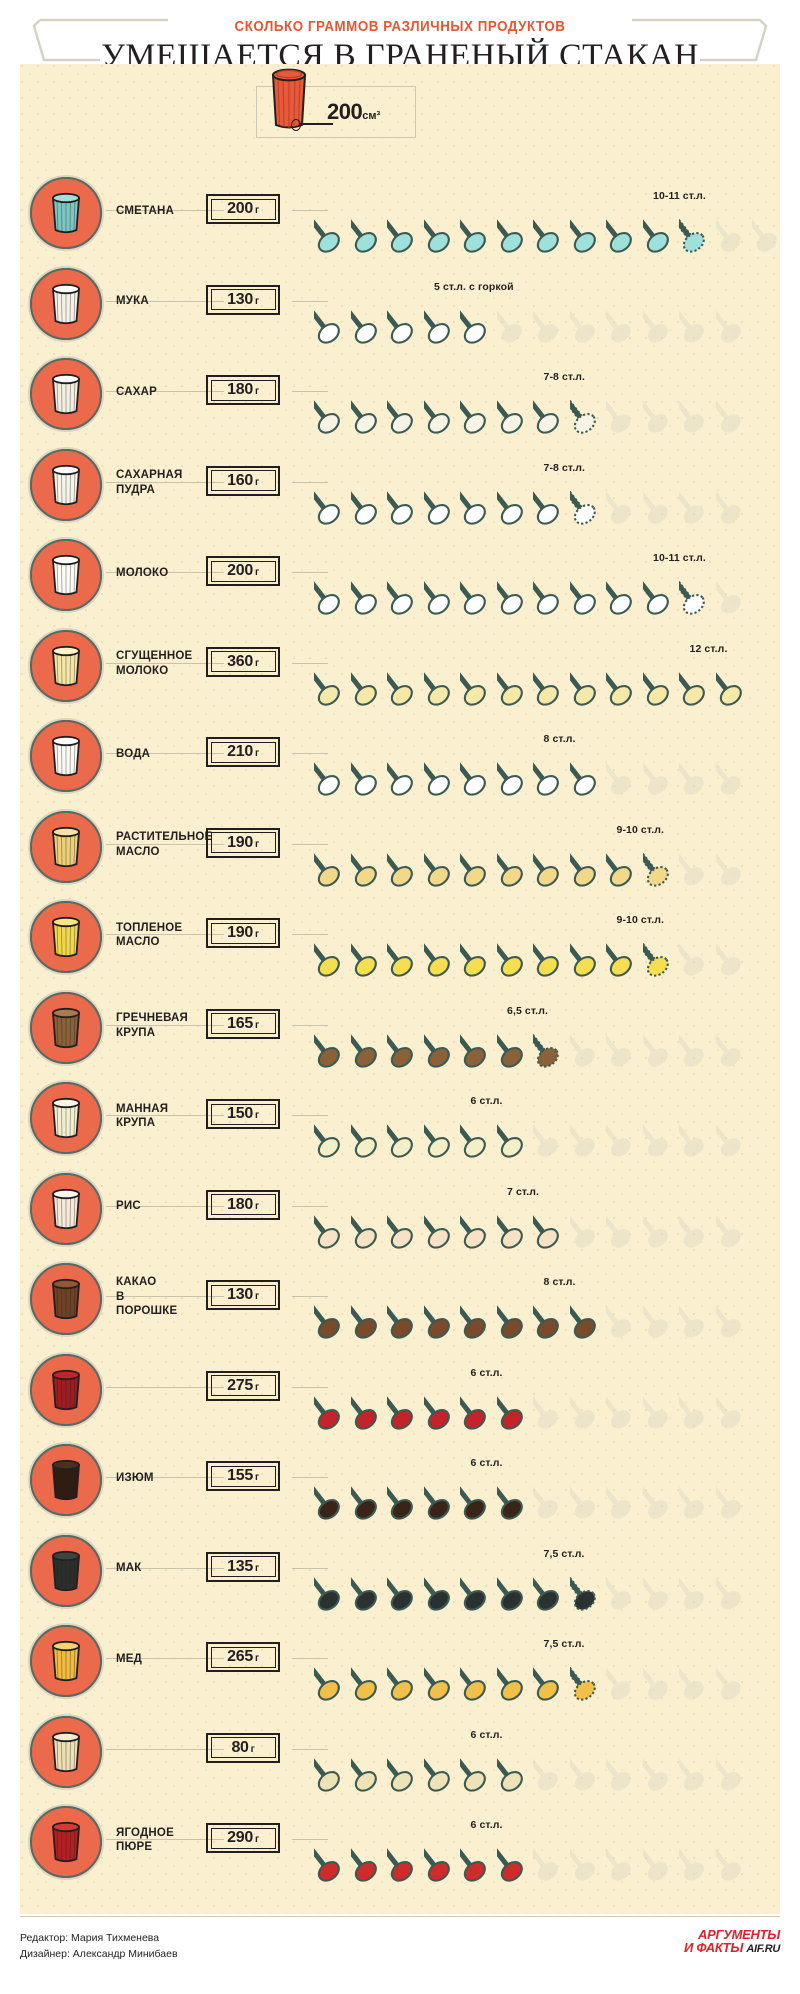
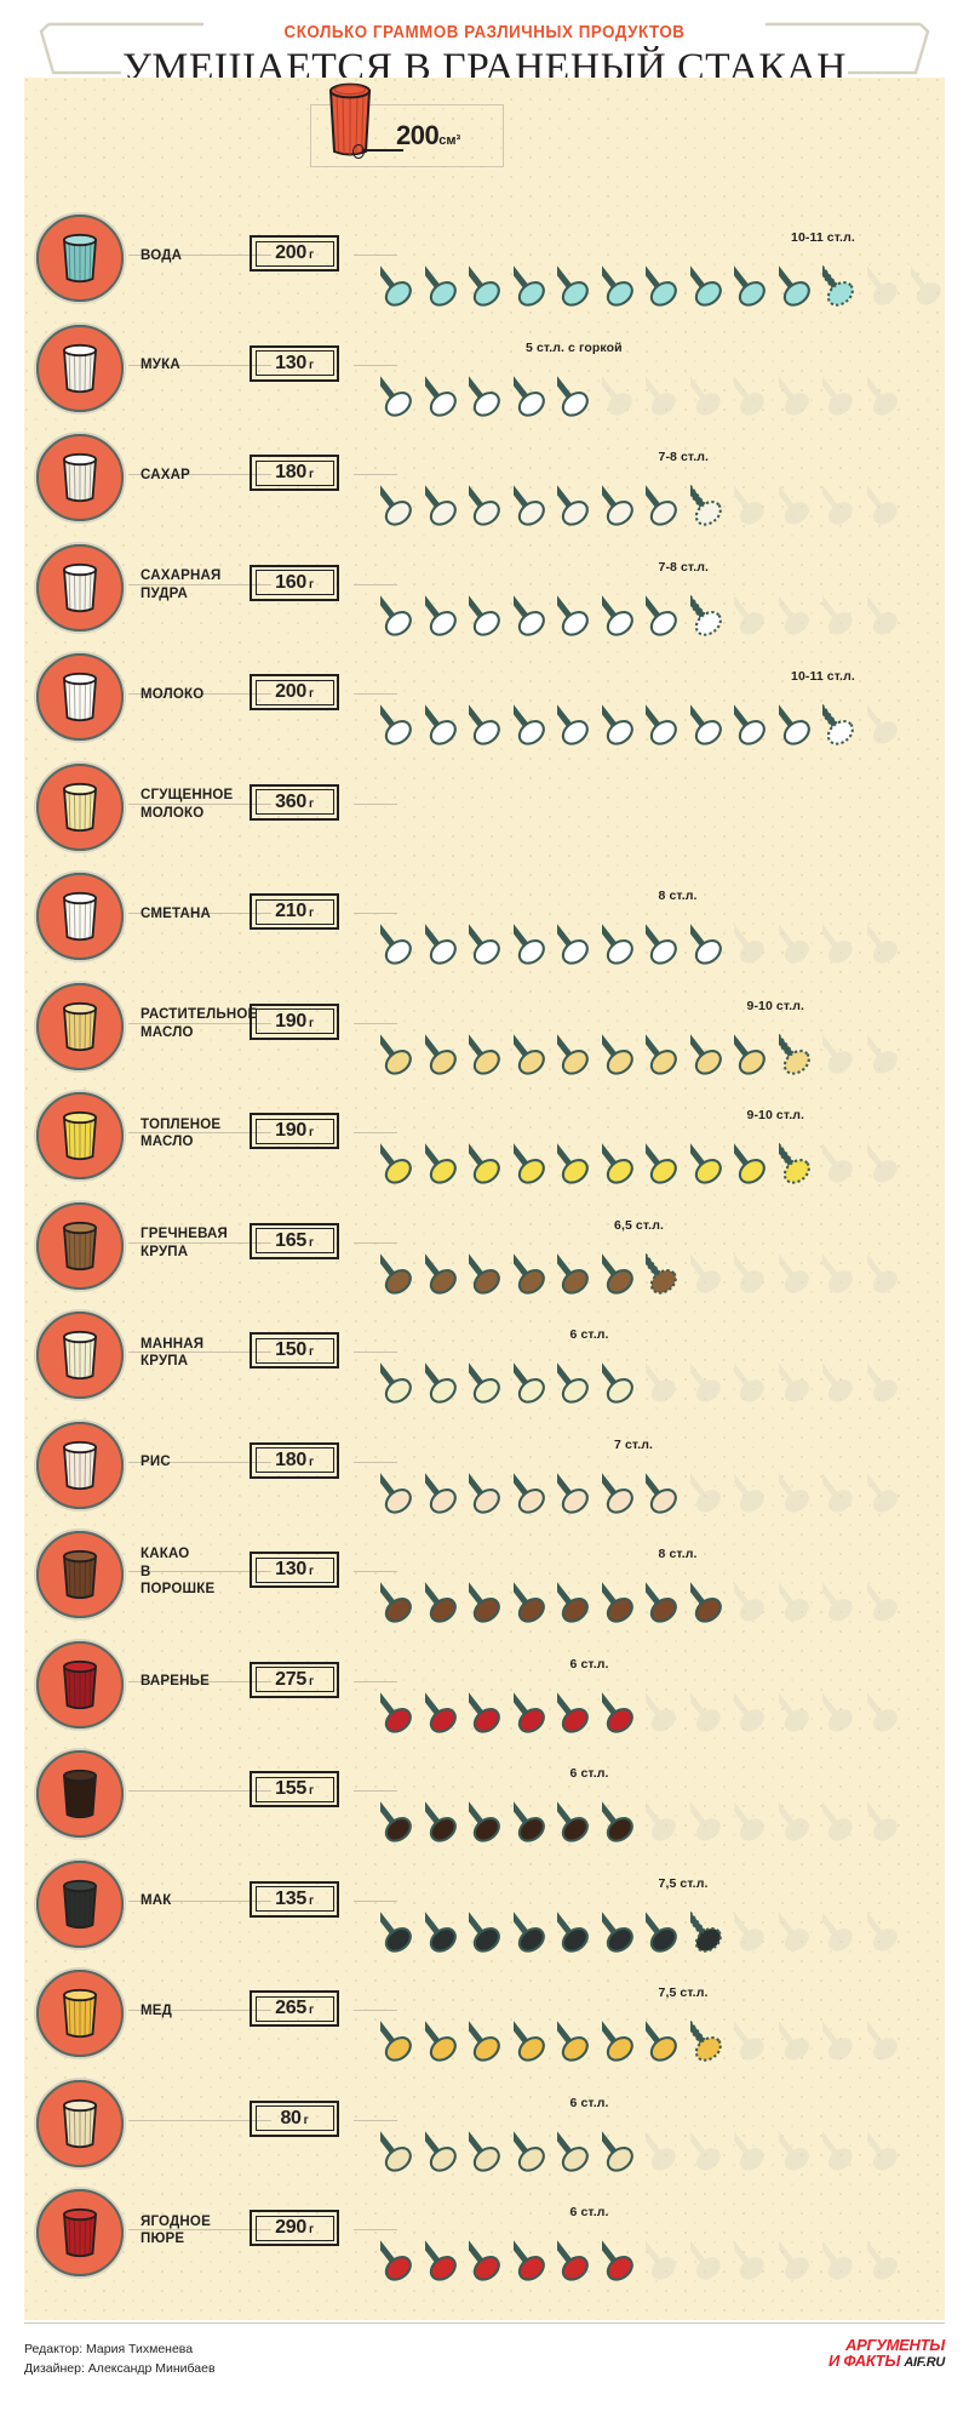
  СКОЛЬКО ГРАММОВ РАЗЛИЧНЫХ ПРОДУКТОВ
  УМЕЩАЕТСЯ В ГРАНЕНЫЙ СТАКАН
  200см³
- СМЕТАНА
+ ВОДА
  200 г
  10-11 ст.л.
  МУКА
  130 г
  5 ст.л. с горкой
  САХАР
  180 г
  7-8 ст.л.
  САХАРНАЯ
  ПУДРА
  160 г
  7-8 ст.л.
  МОЛОКО
  200 г
  10-11 ст.л.
  СГУЩЕННОЕ
  МОЛОКО
  360 г
- 12 ст.л.
- ВОДА
+ СМЕТАНА
  210 г
  8 ст.л.
  РАСТИТЕЛЬНОЕ
  МАСЛО
  190 г
  9-10 ст.л.
  ТОПЛЕНОЕ
  МАСЛО
  190 г
  9-10 ст.л.
  ГРЕЧНЕВАЯ
  КРУПА
  165 г
  6,5 ст.л.
  МАННАЯ
  КРУПА
  150 г
  6 ст.л.
  РИС
  180 г
  7 ст.л.
  КАКАО
  В
  ПОРОШКЕ
  130 г
  8 ст.л.
+ ВАРЕНЬЕ
  275 г
  6 ст.л.
- ИЗЮМ
  155 г
  6 ст.л.
  МАК
  135 г
  7,5 ст.л.
  МЕД
  265 г
  7,5 ст.л.
  80 г
  6 ст.л.
  ЯГОДНОЕ
  ПЮРЕ
  290 г
  6 ст.л.
  Редактор: Мария Тихменева
  Дизайнер: Александр Минибаев
  АРГУМЕНТЫ
  И ФАКТЫ AIF.RU
